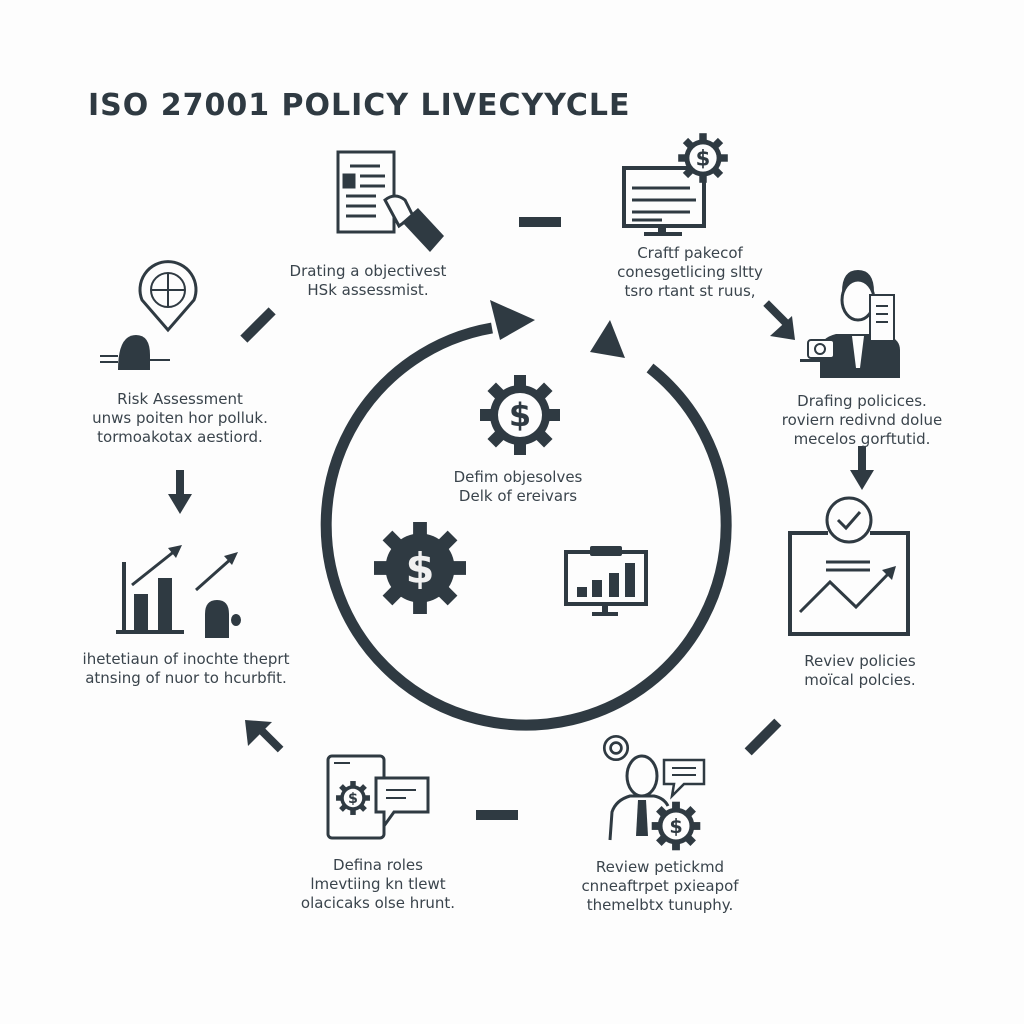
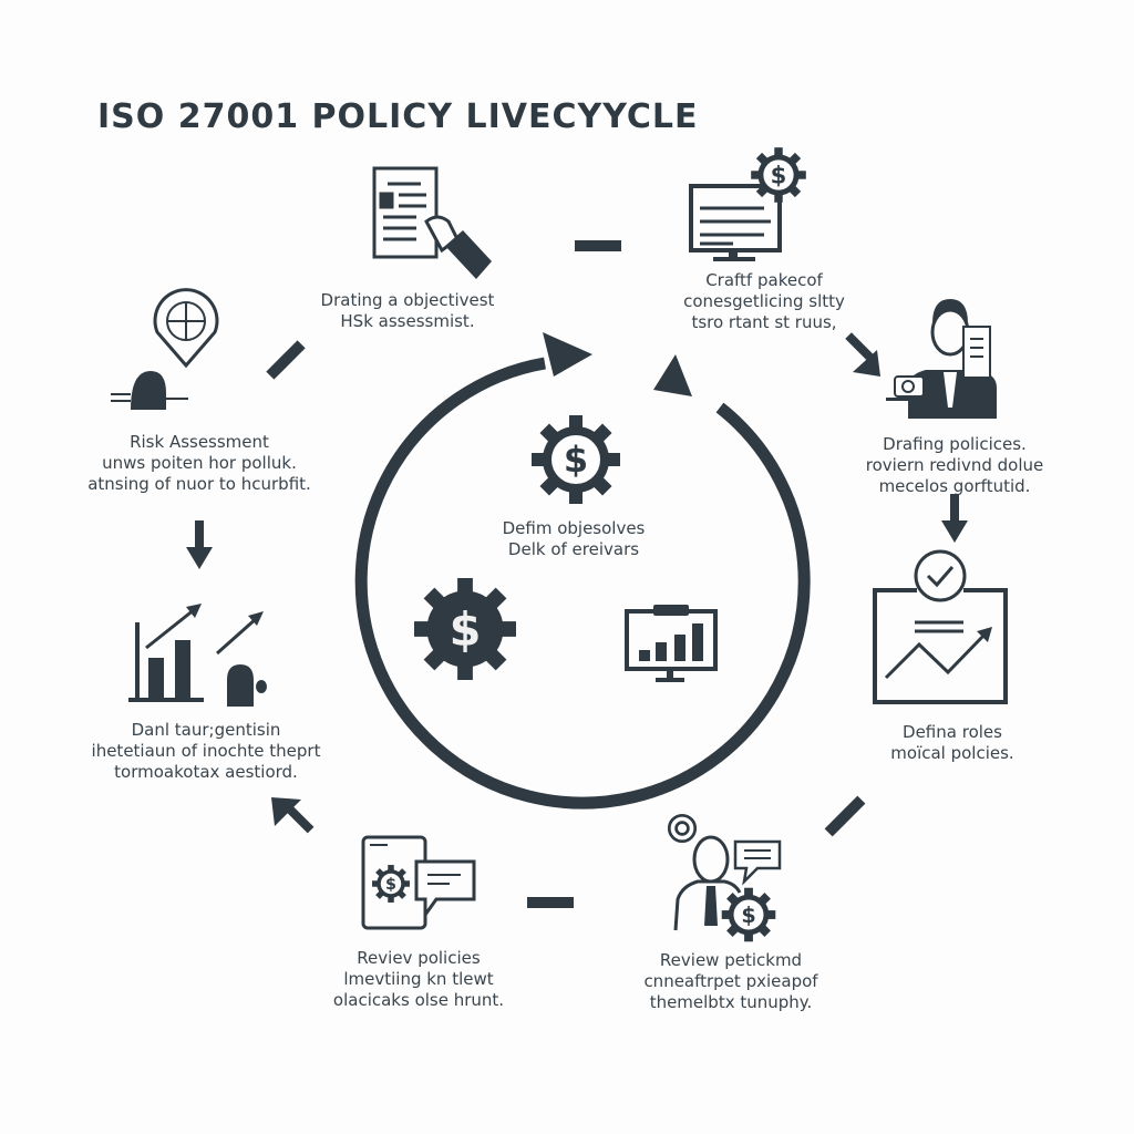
  ISO 27001 POLICY LIVECYYCLE
  $
  $
  $
  $
  $
  Drating a objectivest
  HSk assessmist.
  Craftf pakecof
  conesgetlicing sltty
  tsro rtant st ruus,
  Risk Assessment
  unws poiten hor polluk.
- tormoakotax aestiord.
+ atnsing of nuor to hcurbfit.
  Drafing policices.
  roviern redivnd dolue
  mecelos gorftutid.
+ Danl taur;gentisin
  ihetetiaun of inochte theprt
- atnsing of nuor to hcurbfit.
+ tormoakotax aestiord.
- Reviev policies
+ Defina roles
  moïcal polcies.
- Defina roles
+ Reviev policies
  lmevtiing kn tlewt
  olacicaks olse hrunt.
  Review petickmd
  cnneaftrpet pxieapof
  themelbtx tunuphy.
  Defim objesolves
  Delk of ereivars
